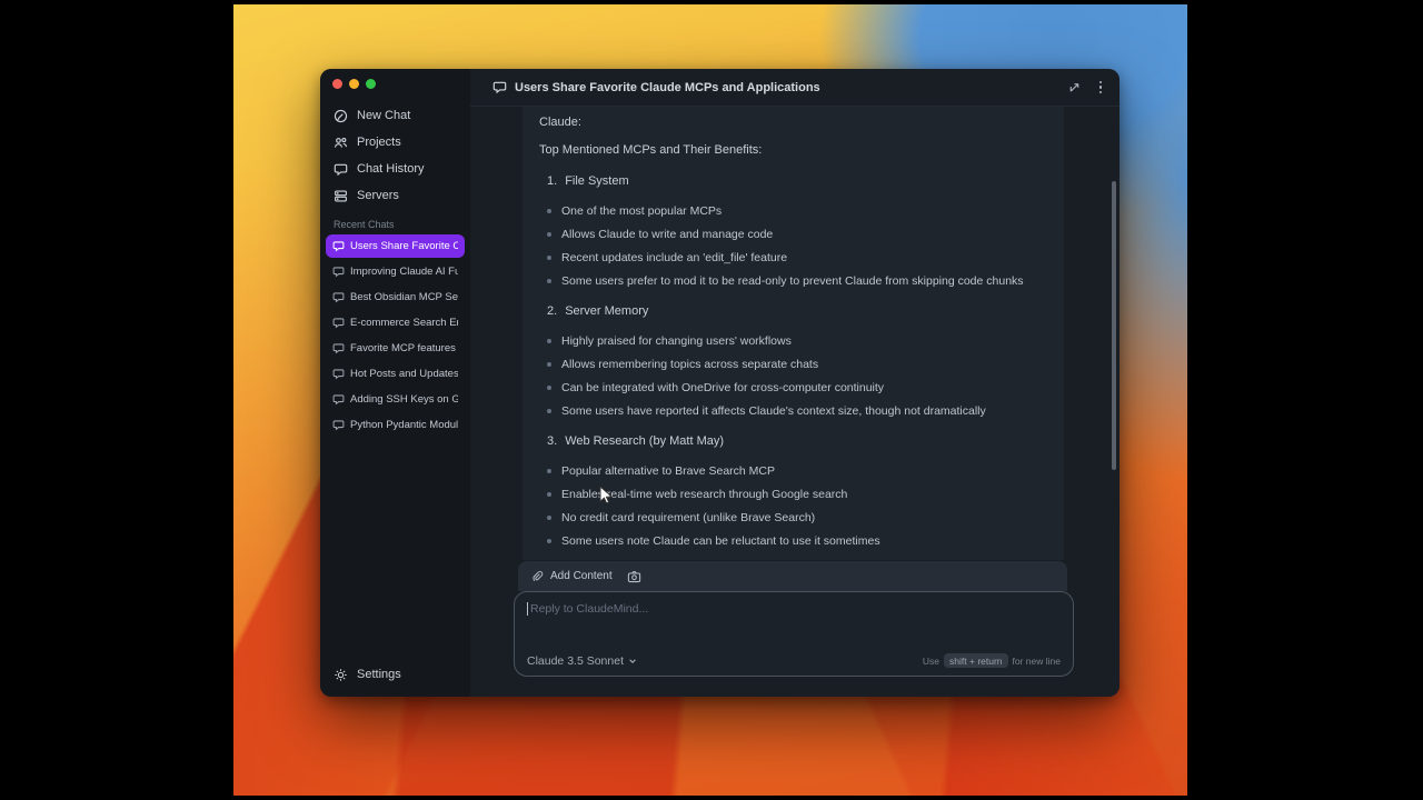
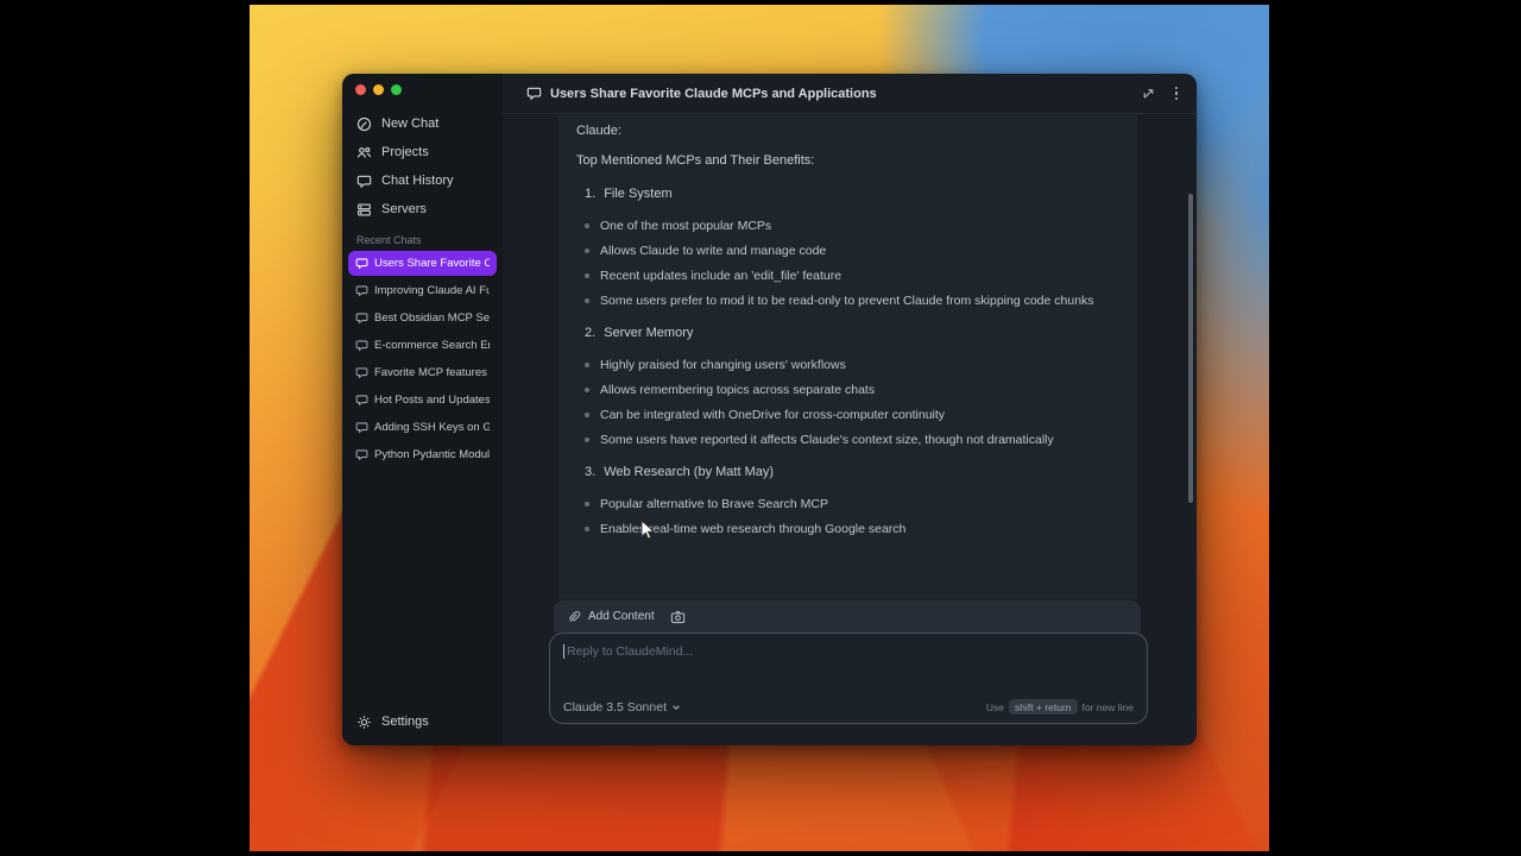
  New Chat
  Projects
  Chat History
  Servers
  Recent Chats
  Users Share Favorite C
  Improving Claude AI Fu
  Best Obsidian MCP Se
  E-commerce Search E
  Favorite MCP features
  Hot Posts and Updates
  Adding SSH Keys on G
  Python Pydantic Modul
  Settings
  Users Share Favorite Claude MCPs and Applications
  Claude:
  Top Mentioned MCPs and Their Benefits:
  1.
  File System
  One of the most popular MCPs
  Allows Claude to write and manage code
  Recent updates include an 'edit_file' feature
  Some users prefer to mod it to be read-only to prevent Claude from skipping code chunks
  2.
  Server Memory
  Highly praised for changing users' workflows
  Allows remembering topics across separate chats
  Can be integrated with OneDrive for cross-computer continuity
  Some users have reported it affects Claude's context size, though not dramatically
  3.
  Web Research (by Matt May)
  Popular alternative to Brave Search MCP
  Enableeal-time web research through Google search
- No credit card requirement (unlike Brave Search)
- Some users note Claude can be reluctant to use it sometimes
  Add Content
  Reply to ClaudeMind...
  Claude 3.5 Sonnet
  Use
  shift + return
  for new line
